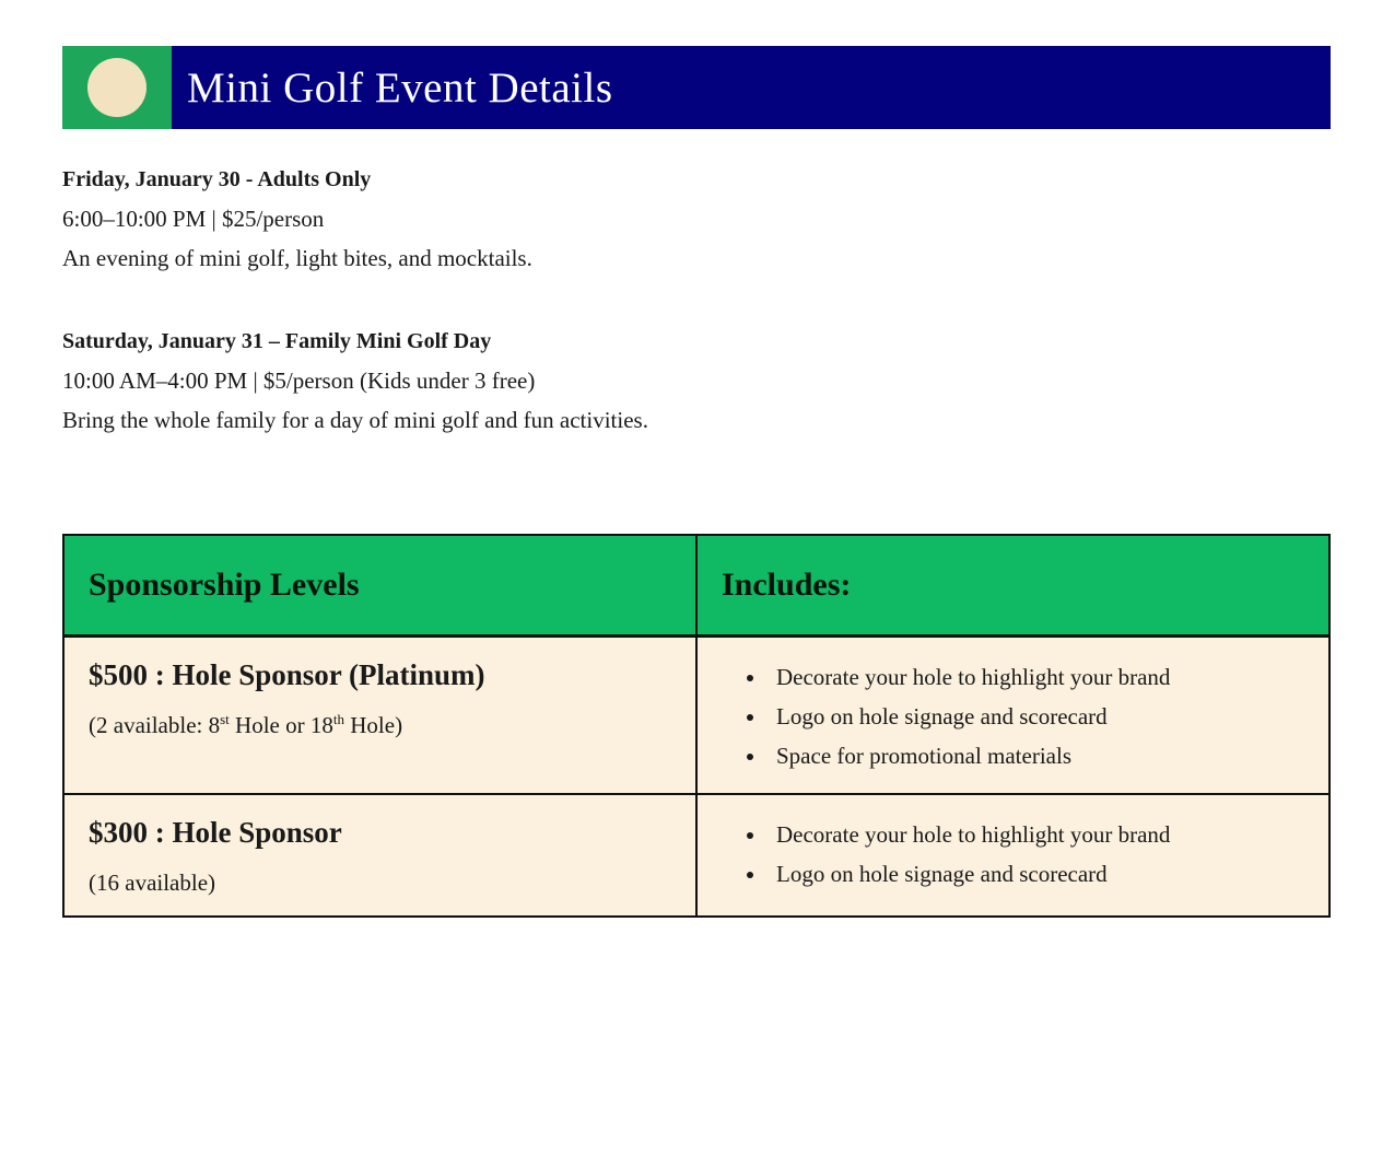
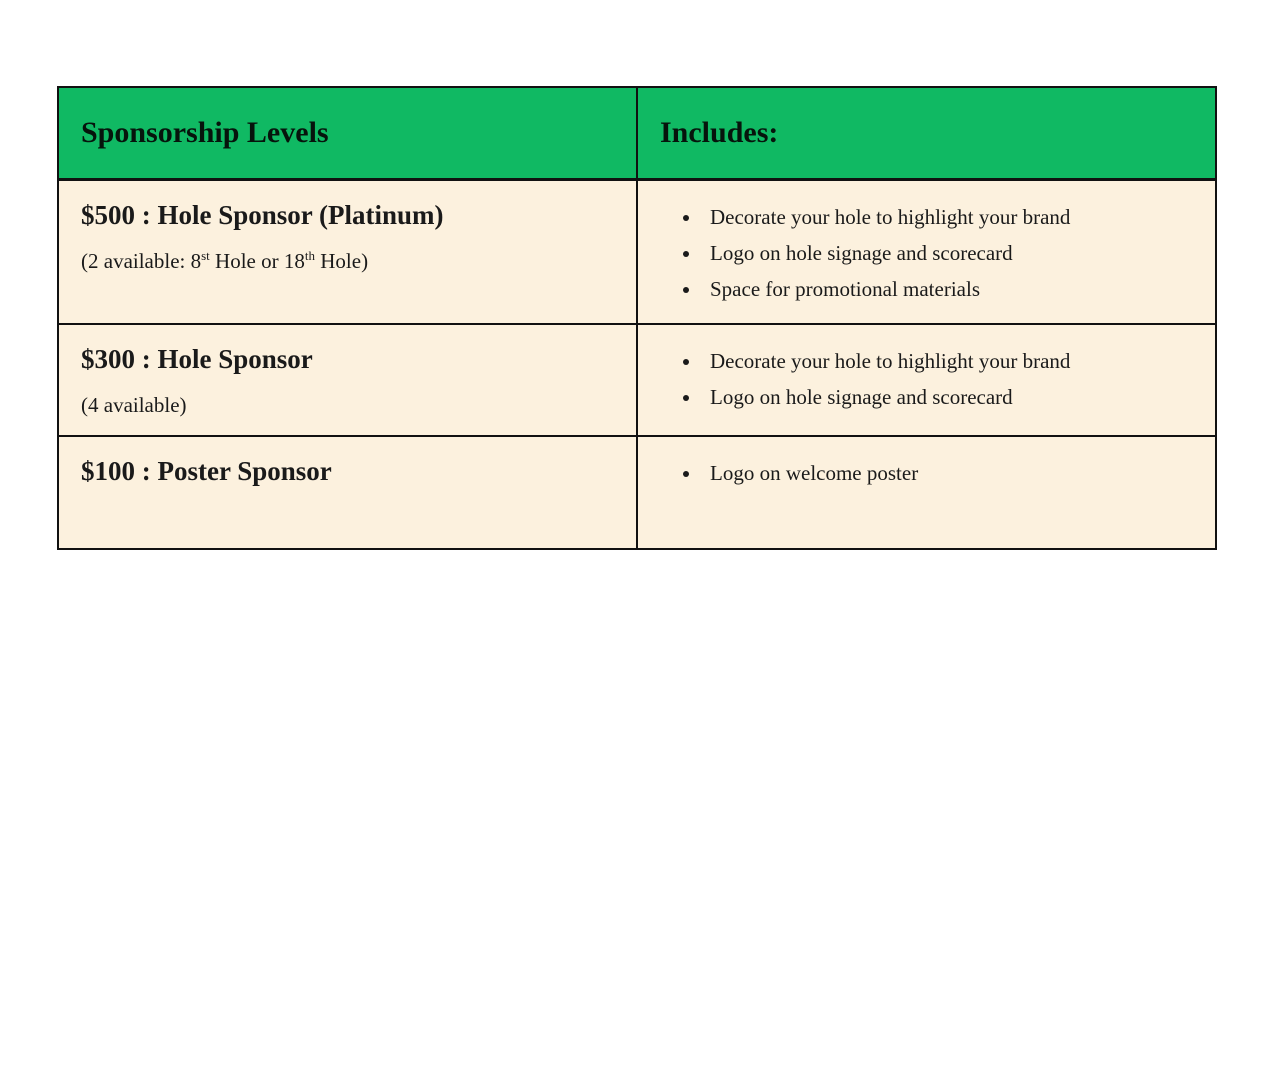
- Mini Golf Event Details
- Friday, January 30 - Adults Only
- 6:00–10:00 PM | $25/person
- An evening of mini golf, light bites, and mocktails.
- Saturday, January 31 – Family Mini Golf Day
- 10:00 AM–4:00 PM | $5/person (Kids under 3 free)
- Bring the whole family for a day of mini golf and fun activities.
  Sponsorship Levels	Includes:
  $500 : Hole Sponsor (Platinum)(2 available: 8st Hole or 18th Hole)	Decorate your hole to highlight your brandLogo on hole signage and scorecardSpace for promotional materials
- $300 : Hole Sponsor(16 available)	Decorate your hole to highlight your brandLogo on hole signage and scorecard
+ $300 : Hole Sponsor(4 available)	Decorate your hole to highlight your brandLogo on hole signage and scorecard
+ $100 : Poster Sponsor	Logo on welcome poster
